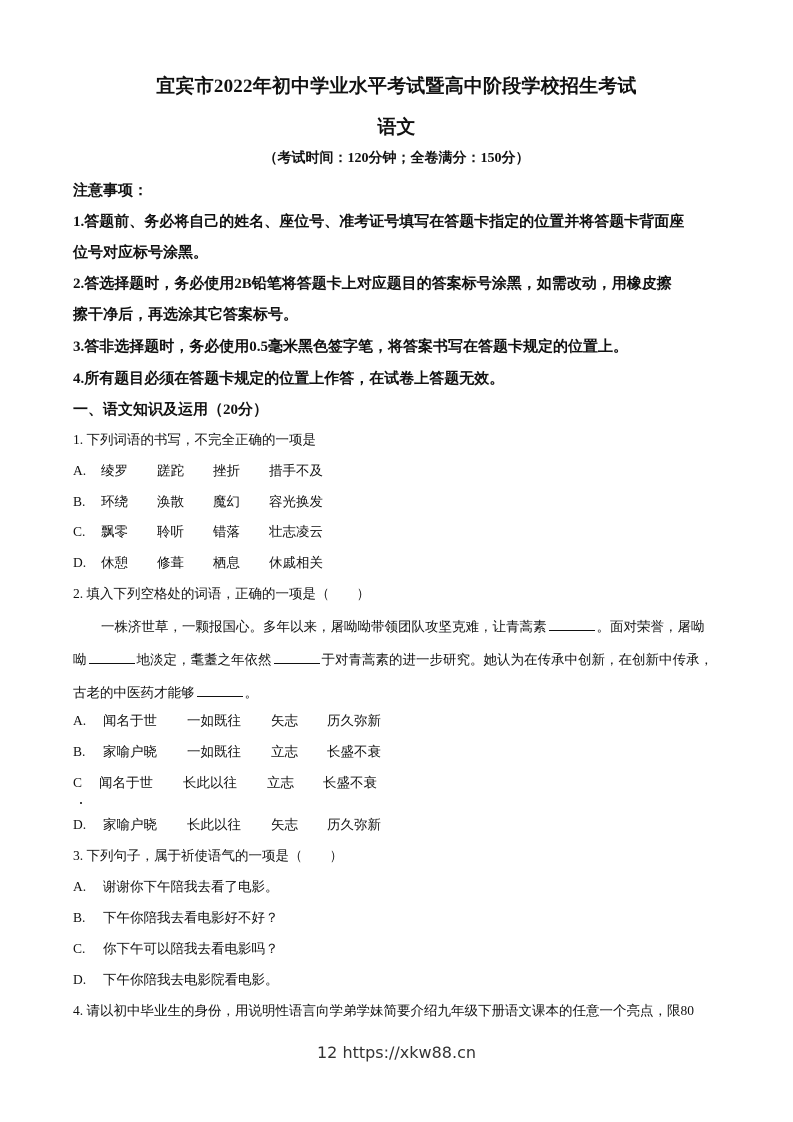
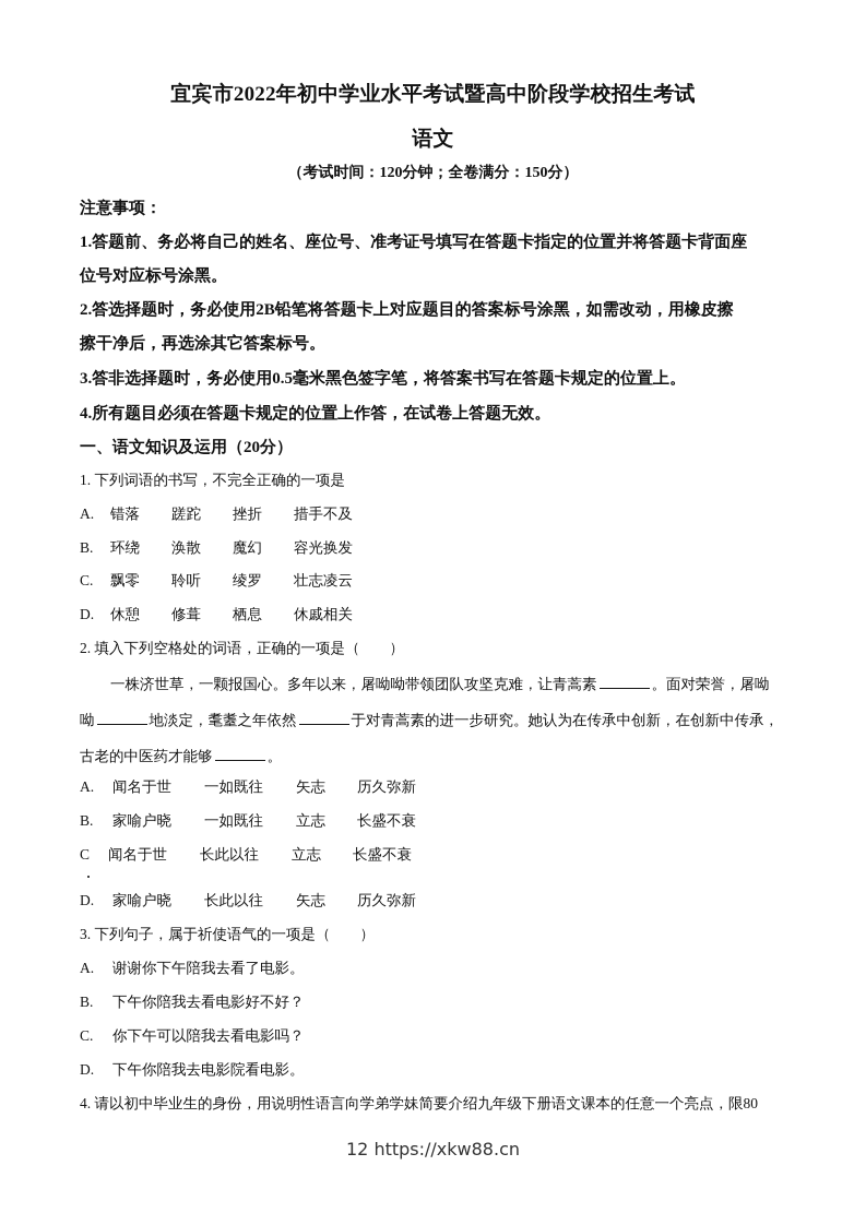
  宜宾市2022年初中学业水平考试暨高中阶段学校招生考试
  语文
  （考试时间：120分钟；全卷满分：150分）
  注意事项：
  1.答题前、务必将自己的姓名、座位号、准考证号填写在答题卡指定的位置并将答题卡背面座
  位号对应标号涂黑。
  2.答选择题时，务必使用2B铅笔将答题卡上对应题目的答案标号涂黑，如需改动，用橡皮擦
  擦干净后，再选涂其它答案标号。
  3.答非选择题时，务必使用0.5毫米黑色签字笔，将答案书写在答题卡规定的位置上。
  4.所有题目必须在答题卡规定的位置上作答，在试卷上答题无效。
  一、语文知识及运用（20分）
  1. 下列词语的书写，不完全正确的一项是
- A. 绫罗 蹉跎 挫折 措手不及
+ A. 错落 蹉跎 挫折 措手不及
  B. 环绕 涣散 魔幻 容光换发
- C. 飘零 聆听 错落 壮志凌云
+ C. 飘零 聆听 绫罗 壮志凌云
  D. 休憩 修葺 栖息 休戚相关
  2. 填入下列空格处的词语，正确的一项是（ ）
  一株济世草，一颗报国心。多年以来，屠呦呦带领团队攻坚克难，让青蒿素 。面对荣誉，屠呦
  呦 地淡定，耄耋之年依然 于对青蒿素的进一步研究。她认为在传承中创新，在创新中传承，
  古老的中医药才能够 。
  A. 闻名于世 一如既往 矢志 历久弥新
  B. 家喻户晓 一如既往 立志 长盛不衰
  C 闻名于世 长此以往 立志 长盛不衰
  D. 家喻户晓 长此以往 矢志 历久弥新
  3. 下列句子，属于祈使语气的一项是（ ）
  A. 谢谢你下午陪我去看了电影。
  B. 下午你陪我去看电影好不好？
  C. 你下午可以陪我去看电影吗？
  D. 下午你陪我去电影院看电影。
  4. 请以初中毕业生的身份，用说明性语言向学弟学妹简要介绍九年级下册语文课本的任意一个亮点，限80
  12 https://xkw88.cn
